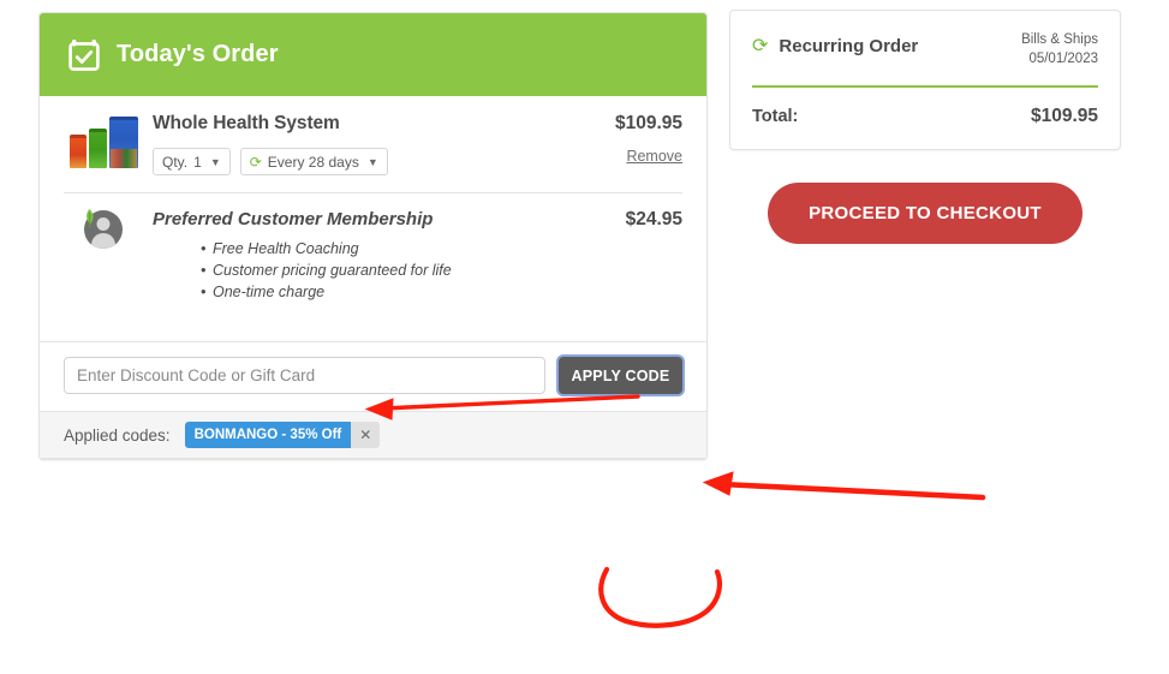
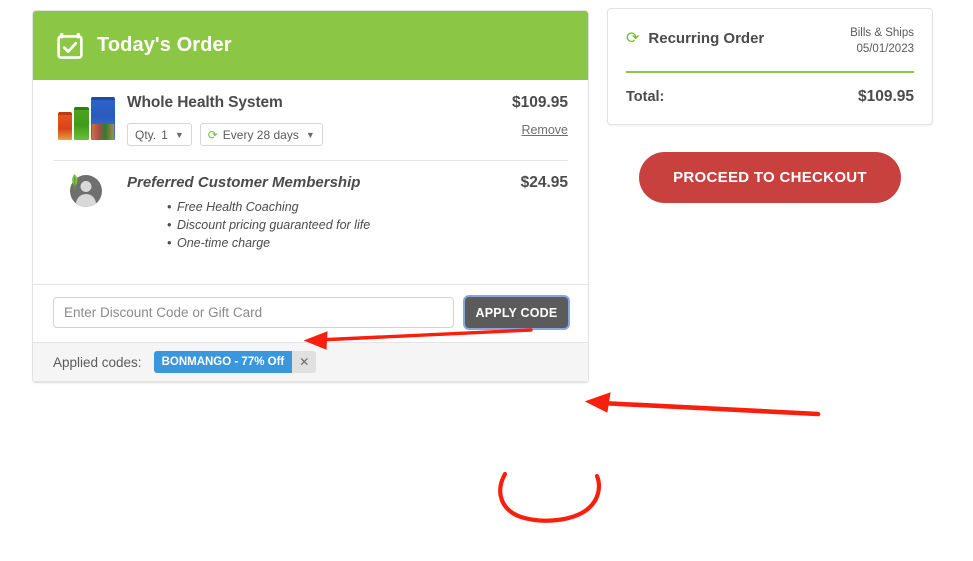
  Today's Order
  Whole Health System
  Qty.
  1
  ▼
  ⟳
  Every 28 days
  ▼
  $109.95
  Remove
  Preferred Customer Membership
  Free Health Coaching
- Customer pricing guaranteed for life
+ Discount pricing guaranteed for life
  One-time charge
  $24.95
  Enter Discount Code or Gift Card
  APPLY CODE
  Applied codes:
- BONMANGO - 35% Off
+ BONMANGO - 77% Off
  ✕
  ⟳
  Recurring Order
  Bills & Ships
  05/01/2023
  Total:
  $109.95
  PROCEED TO CHECKOUT
